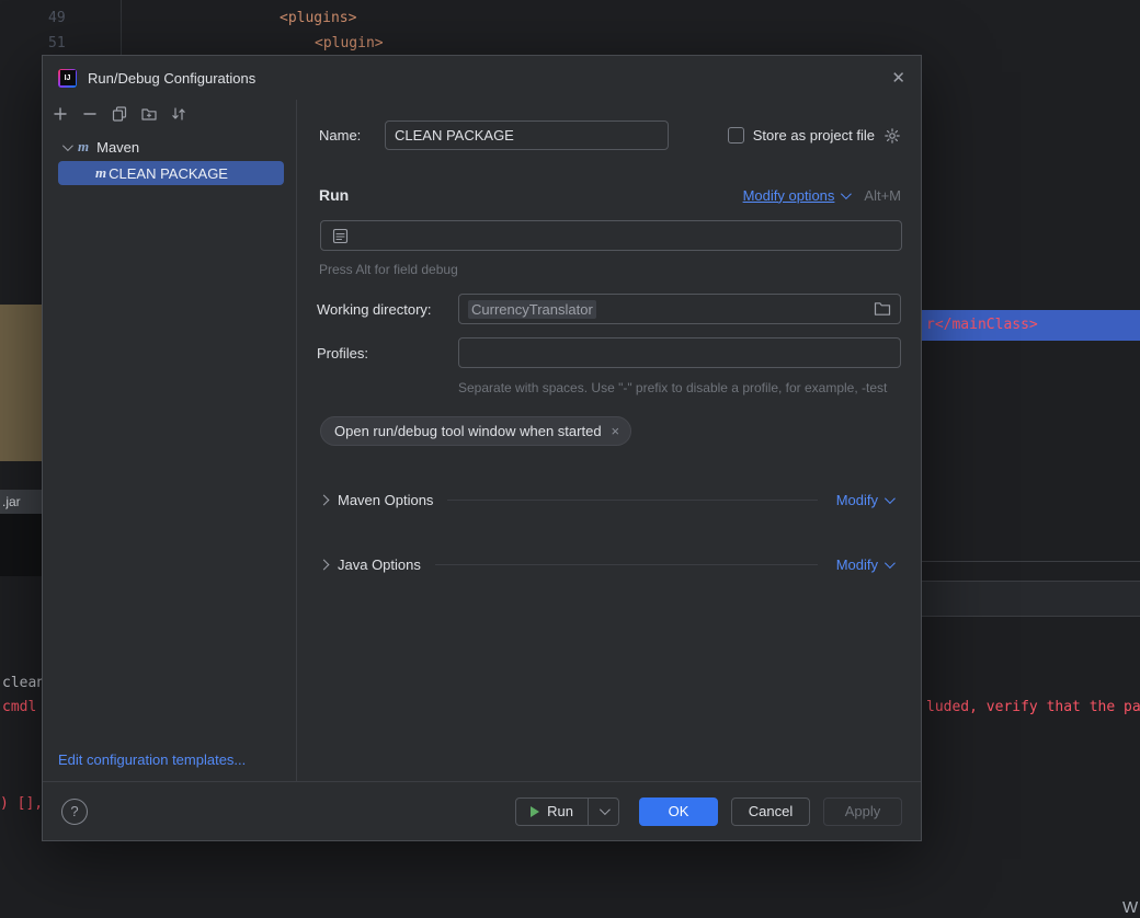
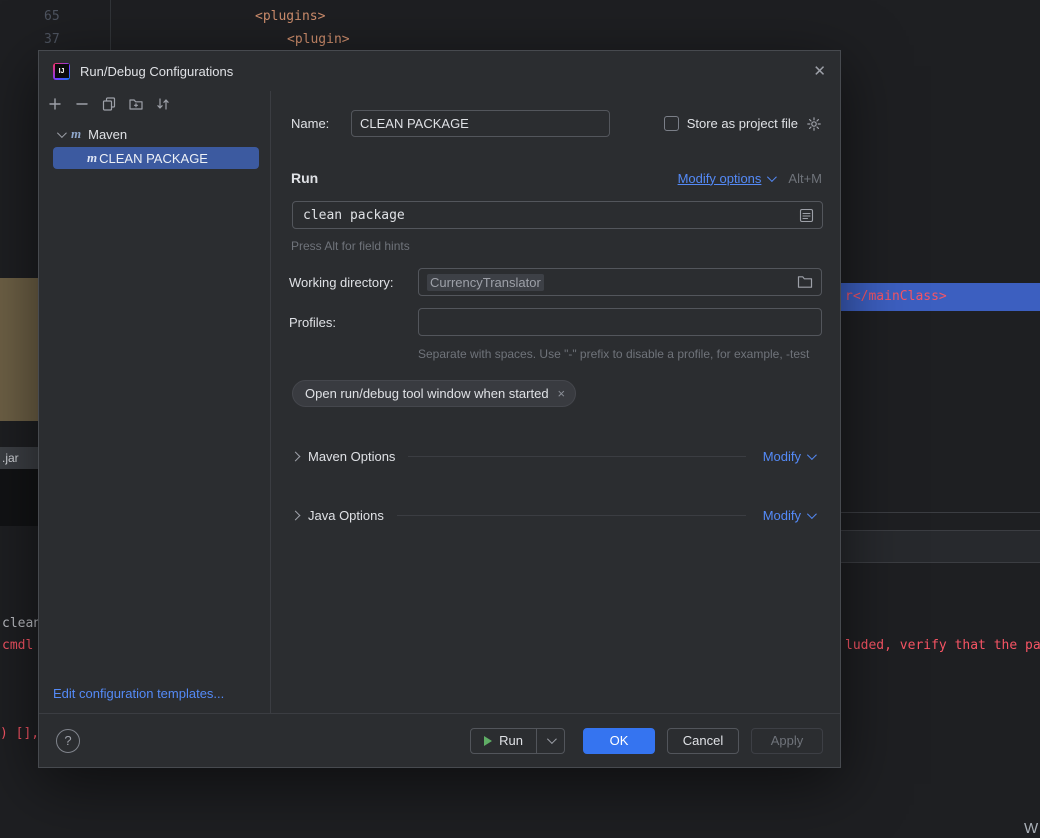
- 49
+ 65
- 51
+ 37
  <plugins>
  <plugin>
  .jar
  r</mainClass>
  clea
  cmdl
  ) [],
  luded, verify that the pa
  W
  Run/Debug Configurations
  ✕
  m
  Maven
  m
  CLEAN PACKAGE
  Edit configuration templates...
  Name:
  CLEAN PACKAGE
  Store as project file
  Run
  Modify options
  Alt+M
+ clean package
- Press Alt for field debug
+ Press Alt for field hints
  Working directory:
  CurrencyTranslator
  Profiles:
  Separate with spaces. Use "-" prefix to disable a profile, for example, -test
  Open run/debug tool window when started
  ×
  Maven Options
  Modify
  Java Options
  Modify
  ?
  Run
  OK
  Cancel
  Apply
